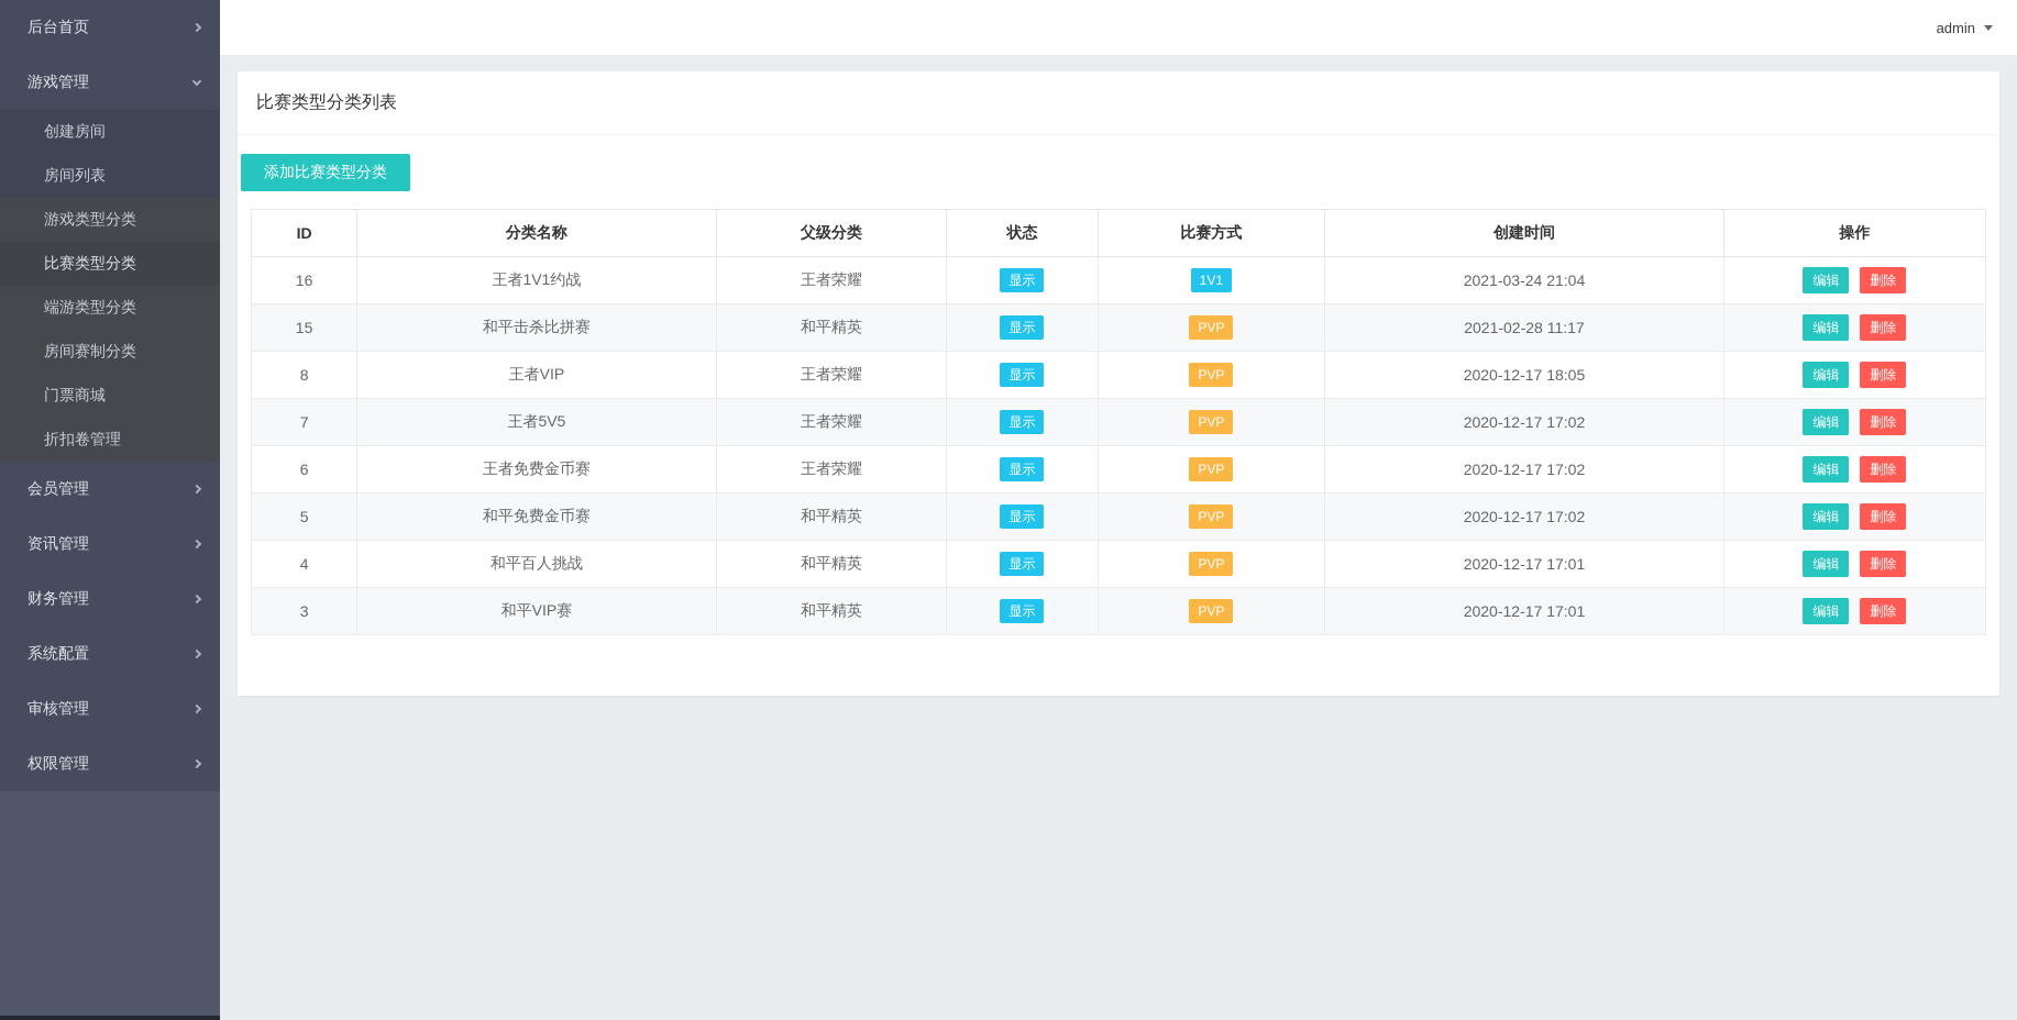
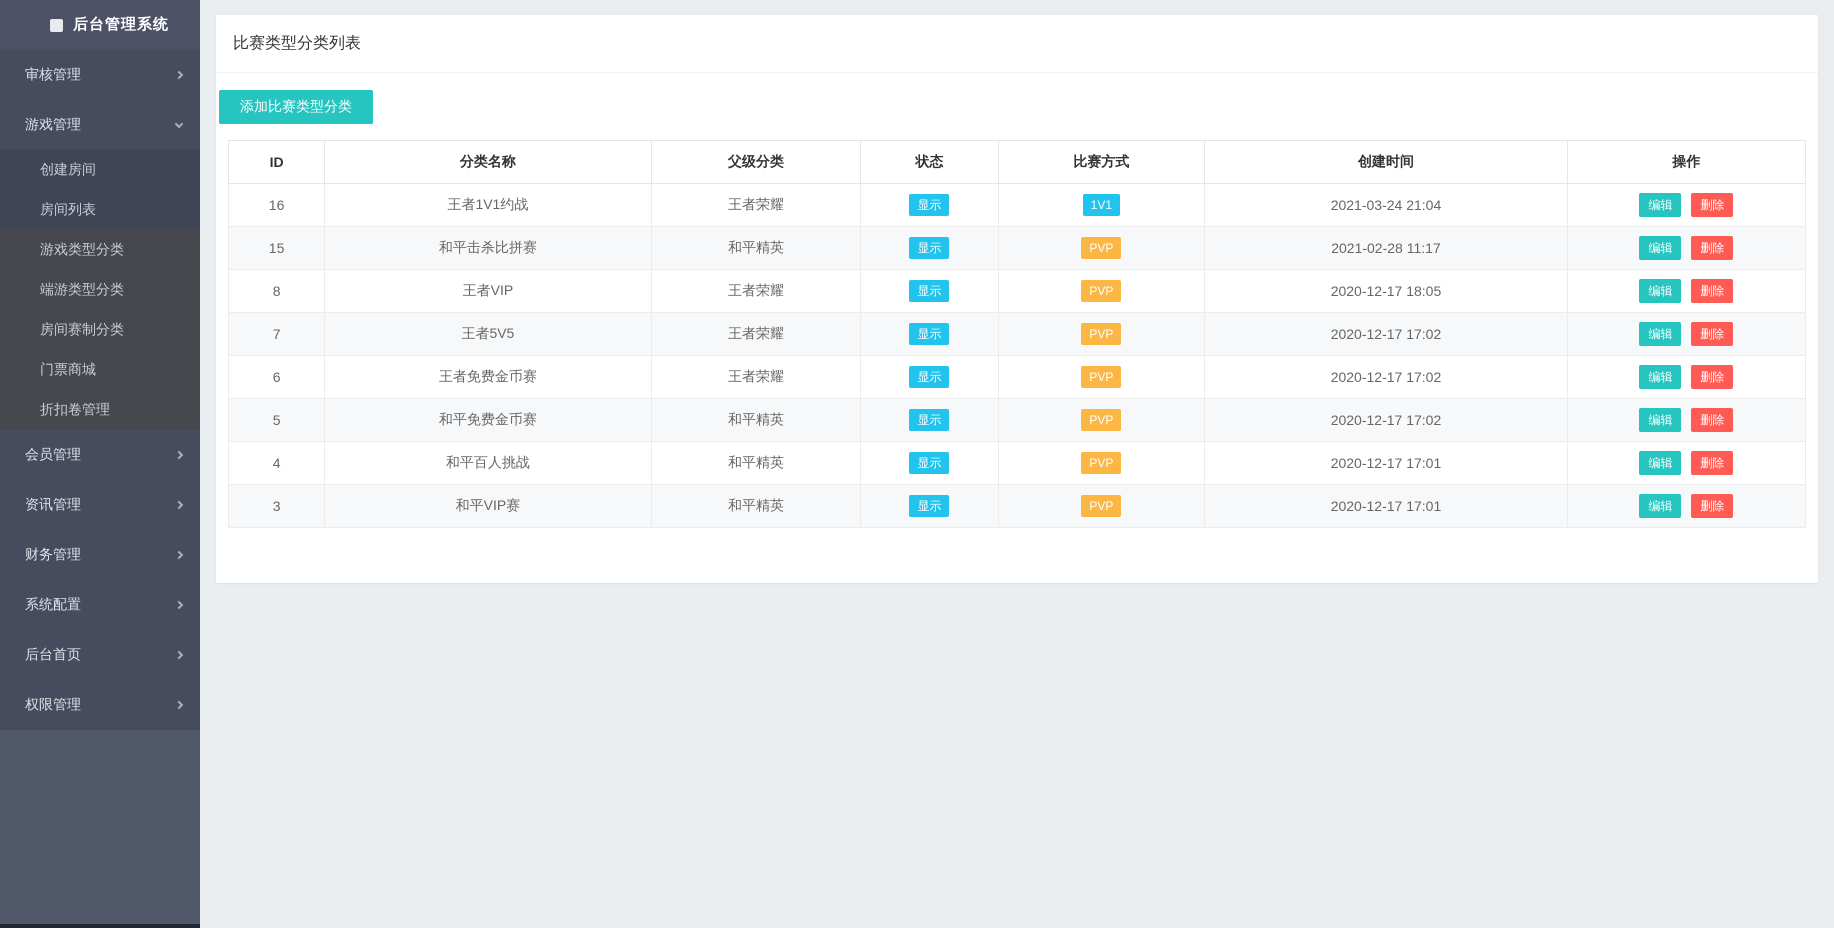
+ 后台管理系统
- 后台首页
+ 审核管理
  游戏管理
  创建房间
  房间列表
  游戏类型分类
- 比赛类型分类
  端游类型分类
  房间赛制分类
  门票商城
  折扣卷管理
  会员管理
  资讯管理
  财务管理
  系统配置
- 审核管理
+ 后台首页
  权限管理
- admin
  比赛类型分类列表
  添加比赛类型分类
  ID	分类名称	父级分类	状态	比赛方式	创建时间	操作
  16	王者1V1约战	王者荣耀	显示	1V1	2021-03-24 21:04	编辑 删除
  15	和平击杀比拼赛	和平精英	显示	PVP	2021-02-28 11:17	编辑 删除
  8	王者VIP	王者荣耀	显示	PVP	2020-12-17 18:05	编辑 删除
  7	王者5V5	王者荣耀	显示	PVP	2020-12-17 17:02	编辑 删除
  6	王者免费金币赛	王者荣耀	显示	PVP	2020-12-17 17:02	编辑 删除
  5	和平免费金币赛	和平精英	显示	PVP	2020-12-17 17:02	编辑 删除
  4	和平百人挑战	和平精英	显示	PVP	2020-12-17 17:01	编辑 删除
  3	和平VIP赛	和平精英	显示	PVP	2020-12-17 17:01	编辑 删除
